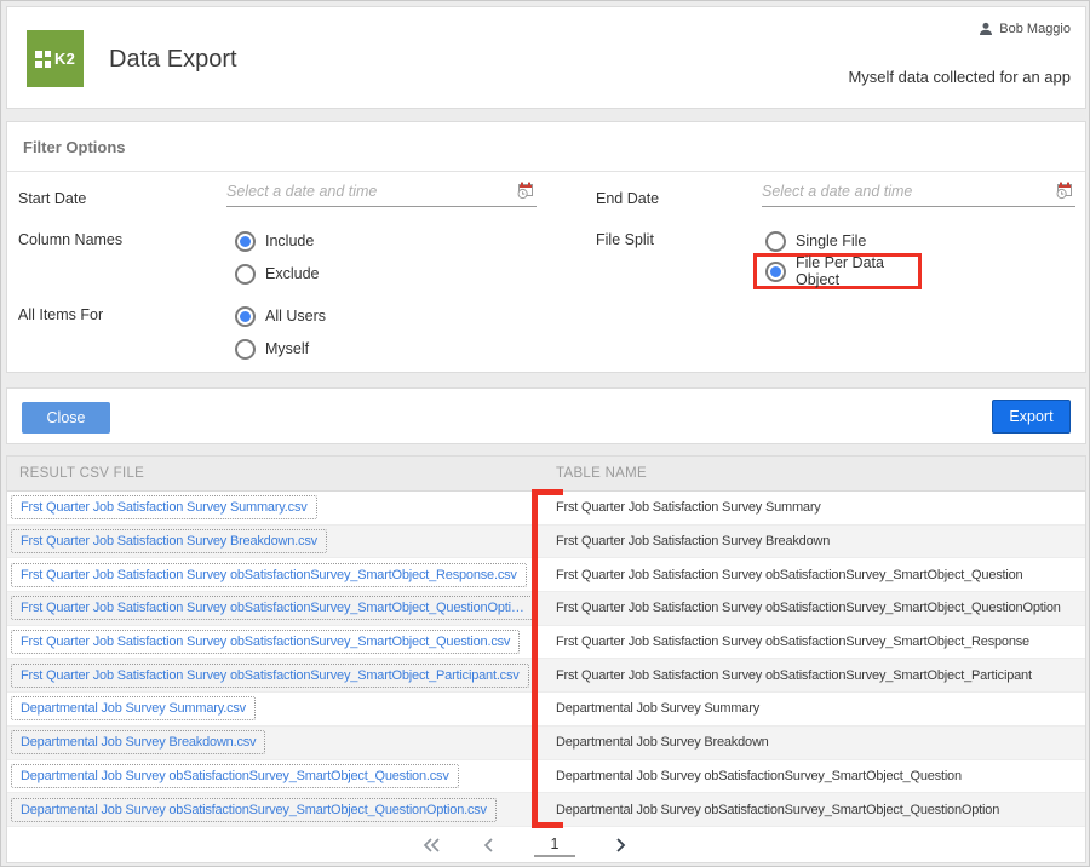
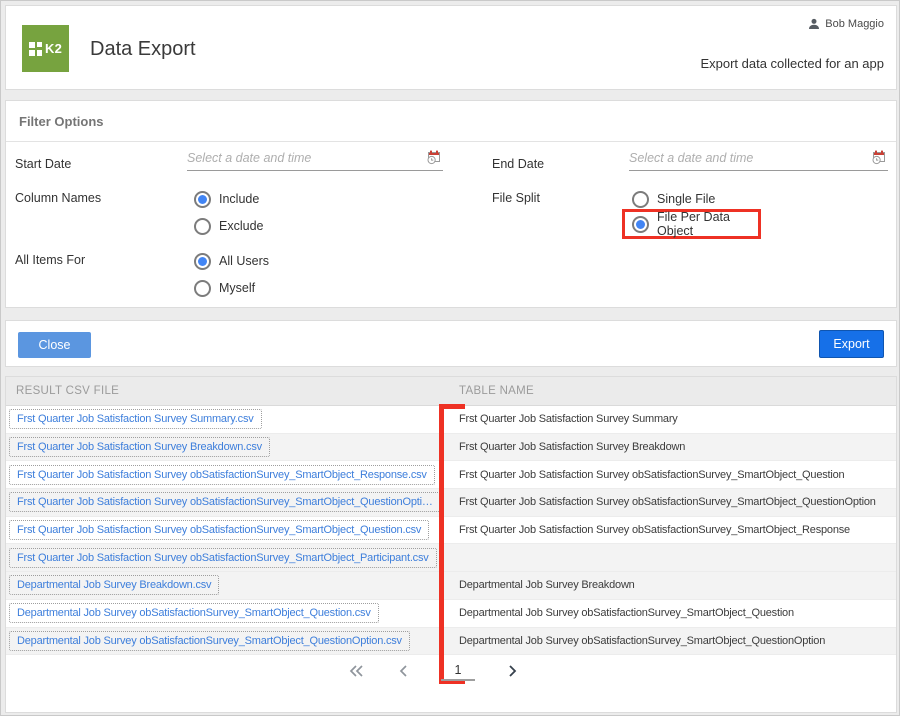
  K2
  Data Export
  Bob Maggio
- Myself data collected for an app
+ Export data collected for an app
  Filter Options
  Start Date
  Select a date and time
  End Date
  Select a date and time
  Column Names
  Include
  Exclude
  File Split
  Single File
  File Per Data Object
  All Items For
  All Users
  Myself
  Close
  Export
  RESULT CSV FILE
  TABLE NAME
  Frst Quarter Job Satisfaction Survey Summary.csv
  Frst Quarter Job Satisfaction Survey Summary
  Frst Quarter Job Satisfaction Survey Breakdown.csv
  Frst Quarter Job Satisfaction Survey Breakdown
  Frst Quarter Job Satisfaction Survey obSatisfactionSurvey_SmartObject_Response.csv
  Frst Quarter Job Satisfaction Survey obSatisfactionSurvey_SmartObject_Question
  Frst Quarter Job Satisfaction Survey obSatisfactionSurvey_SmartObject_QuestionOption.c
  Frst Quarter Job Satisfaction Survey obSatisfactionSurvey_SmartObject_QuestionOption
  Frst Quarter Job Satisfaction Survey obSatisfactionSurvey_SmartObject_Question.csv
  Frst Quarter Job Satisfaction Survey obSatisfactionSurvey_SmartObject_Response
  Frst Quarter Job Satisfaction Survey obSatisfactionSurvey_SmartObject_Participant.csv
- Frst Quarter Job Satisfaction Survey obSatisfactionSurvey_SmartObject_Participant
- Departmental Job Survey Summary.csv
- Departmental Job Survey Summary
  Departmental Job Survey Breakdown.csv
  Departmental Job Survey Breakdown
  Departmental Job Survey obSatisfactionSurvey_SmartObject_Question.csv
  Departmental Job Survey obSatisfactionSurvey_SmartObject_Question
  Departmental Job Survey obSatisfactionSurvey_SmartObject_QuestionOption.csv
  Departmental Job Survey obSatisfactionSurvey_SmartObject_QuestionOption
  1
